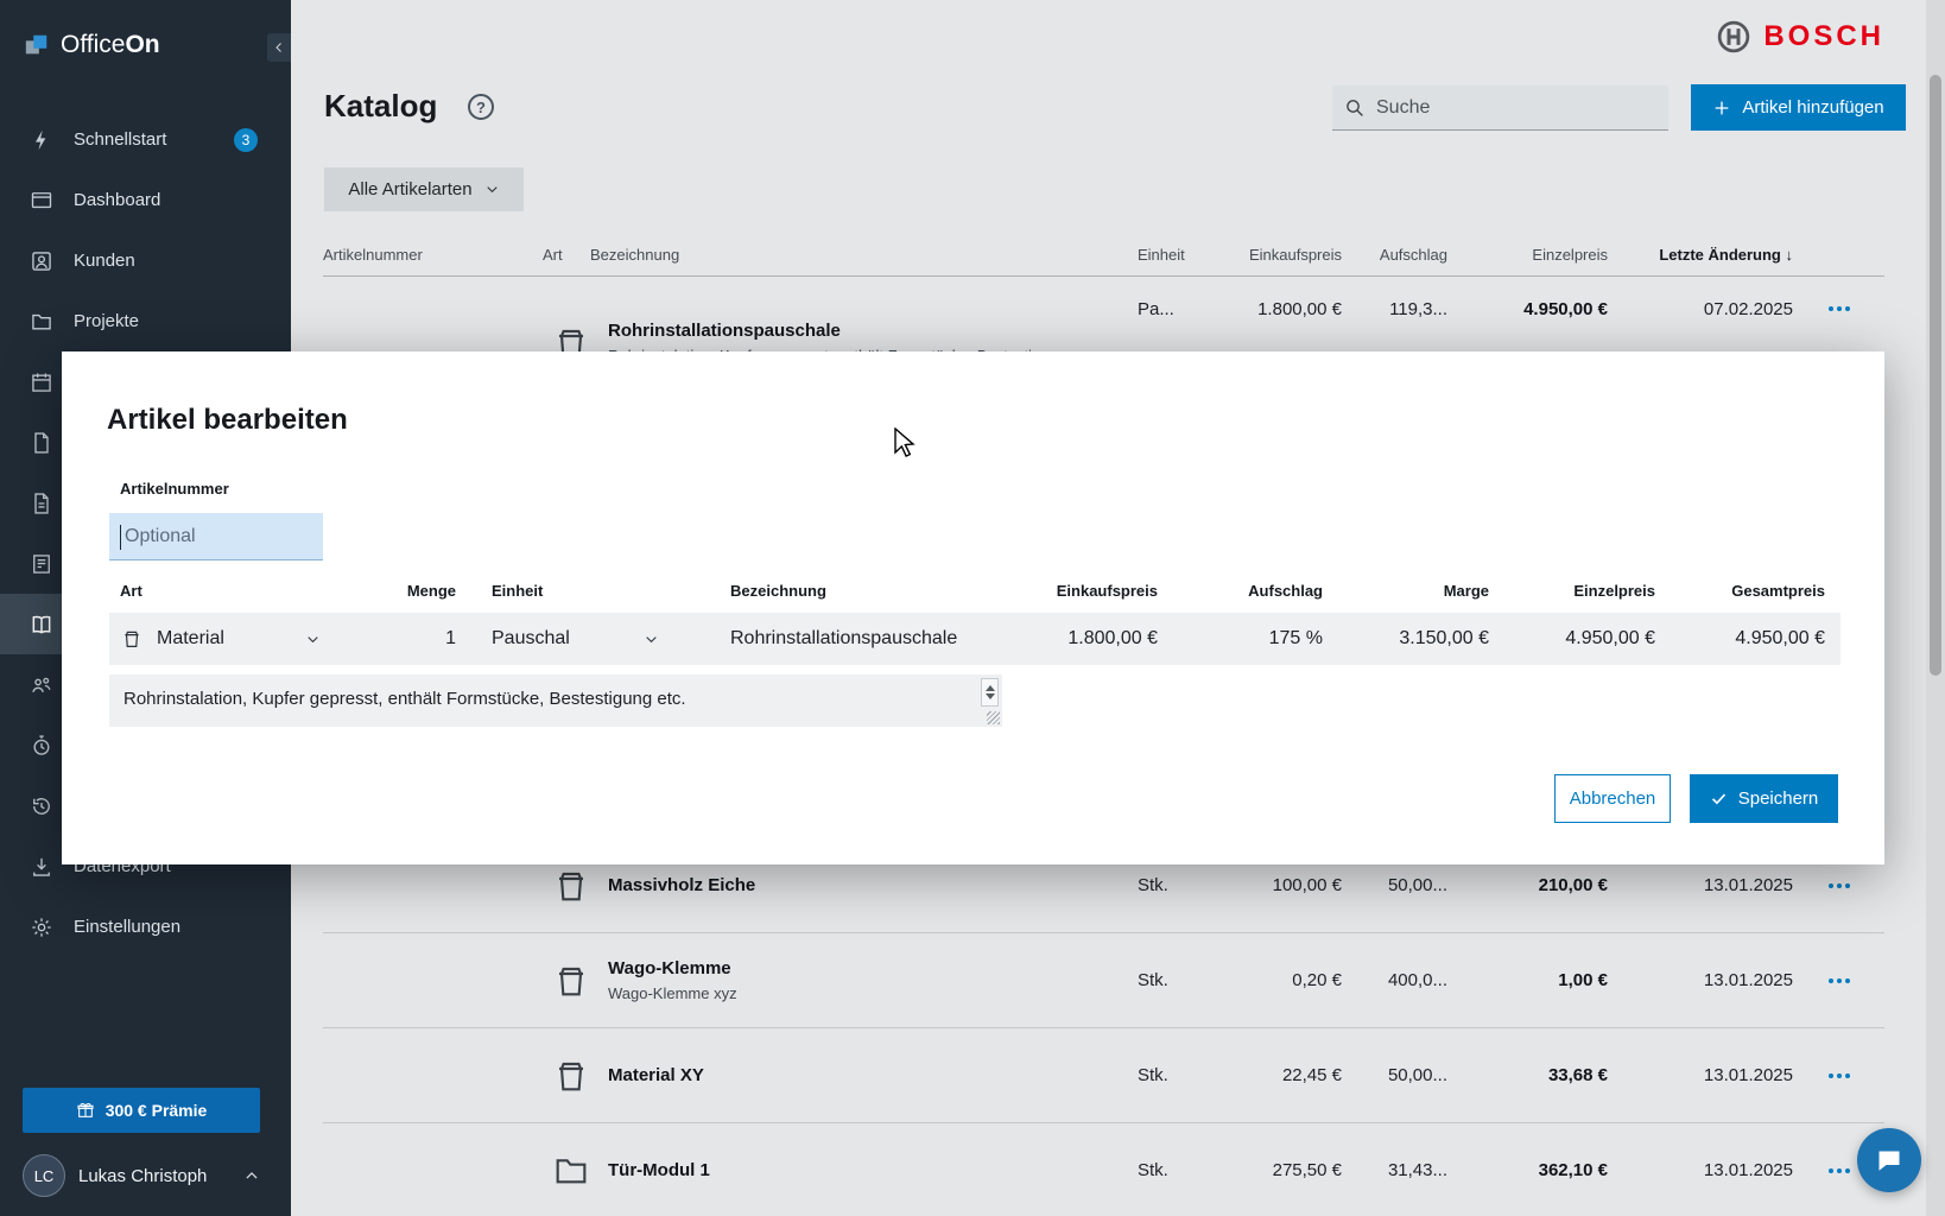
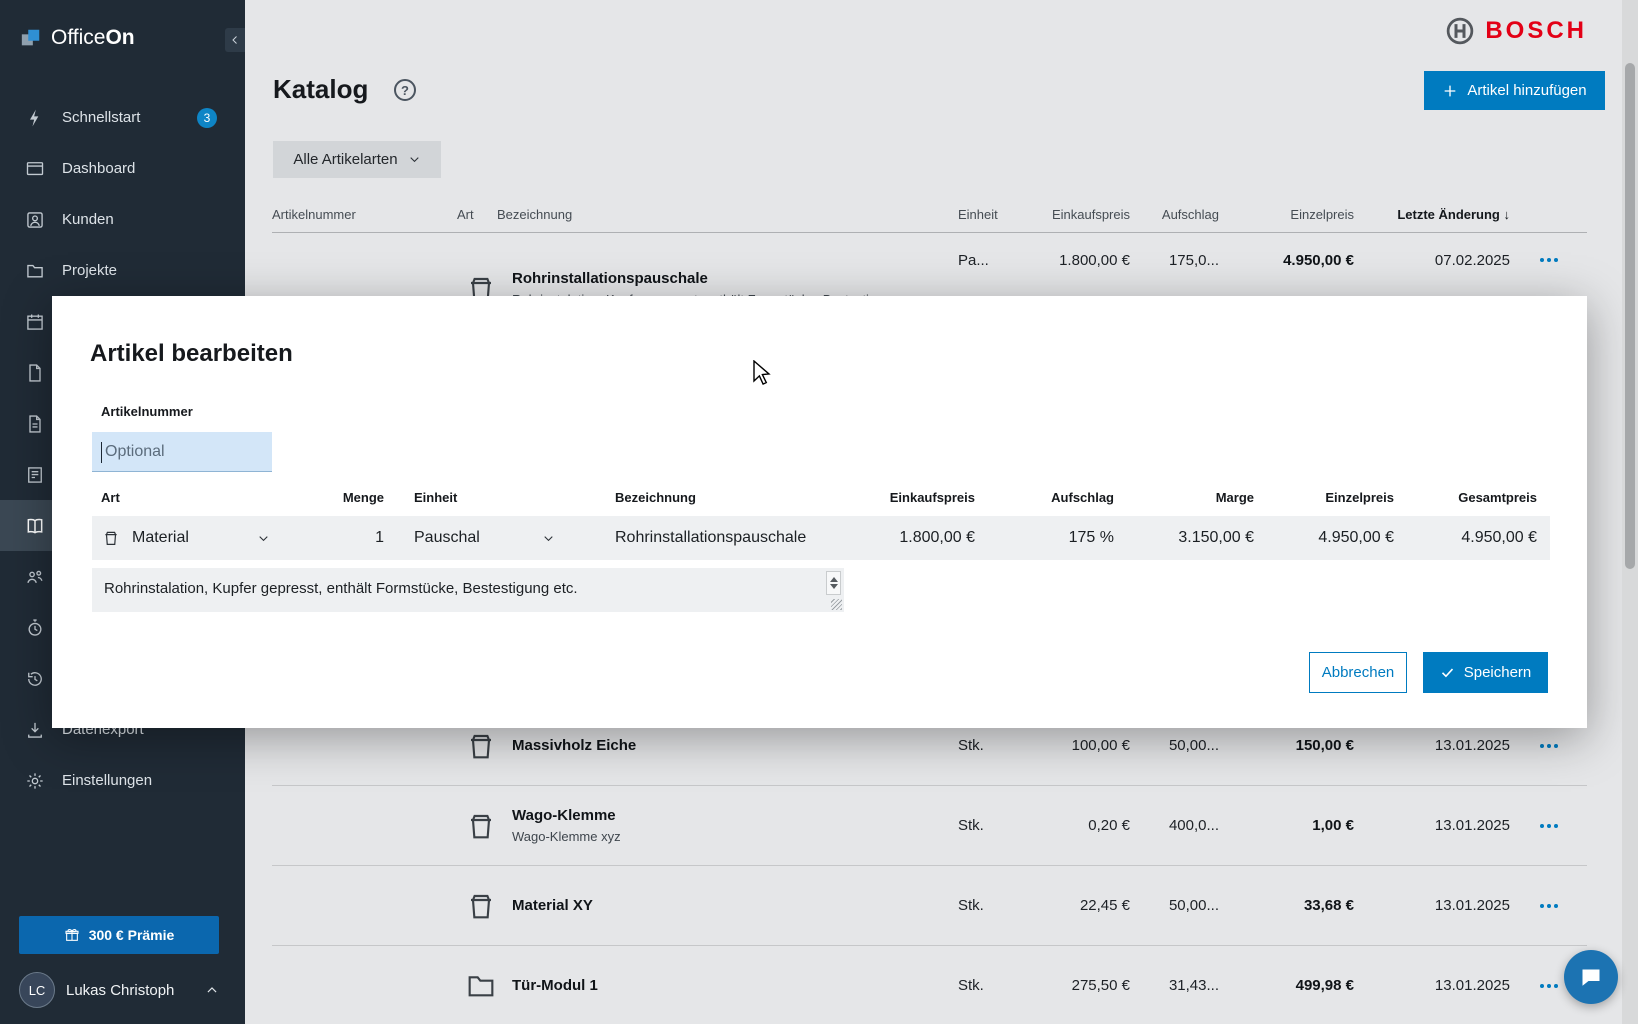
  OfficeOn
  Schnellstart
  3
  Dashboard
  Kunden
  Projekte
  Datenexport
  Einstellungen
  300 € Prämie
  LC
  Lukas Christoph
  BOSCH
  Katalog
  ?
- Suche
  Artikel hinzufügen
  Alle Artikelarten
  Artikelnummer
  Art
  Bezeichnung
  Einheit
  Einkaufspreis
  Aufschlag
  Einzelpreis
  Letzte Änderung ↓
  Rohrinstallationspauschale
  Pa...
  1.800,00 €
- 119,3...
+ 175,0...
  4.950,00 €
  07.02.2025
  Massivholz Eiche
  Stk.
  100,00 €
  50,00...
- 210,00 €
+ 150,00 €
  13.01.2025
  Wago-Klemme
  Wago-Klemme xyz
  Stk.
  0,20 €
  400,0...
  1,00 €
  13.01.2025
  Material XY
  Stk.
  22,45 €
  50,00...
  33,68 €
  13.01.2025
  Tür-Modul 1
  Stk.
  275,50 €
  31,43...
- 362,10 €
+ 499,98 €
  13.01.2025
  Artikel bearbeiten
  Artikelnummer
  Optional
  Art
  Menge
  Einheit
  Bezeichnung
  Einkaufspreis
  Aufschlag
  Marge
  Einzelpreis
  Gesamtpreis
  Material
  1
  Pauschal
  Rohrinstallationspauschale
  1.800,00 €
  175 %
  3.150,00 €
  4.950,00 €
  4.950,00 €
  Rohrinstalation, Kupfer gepresst, enthält Formstücke, Bestestigung etc.
  Abbrechen
  Speichern
